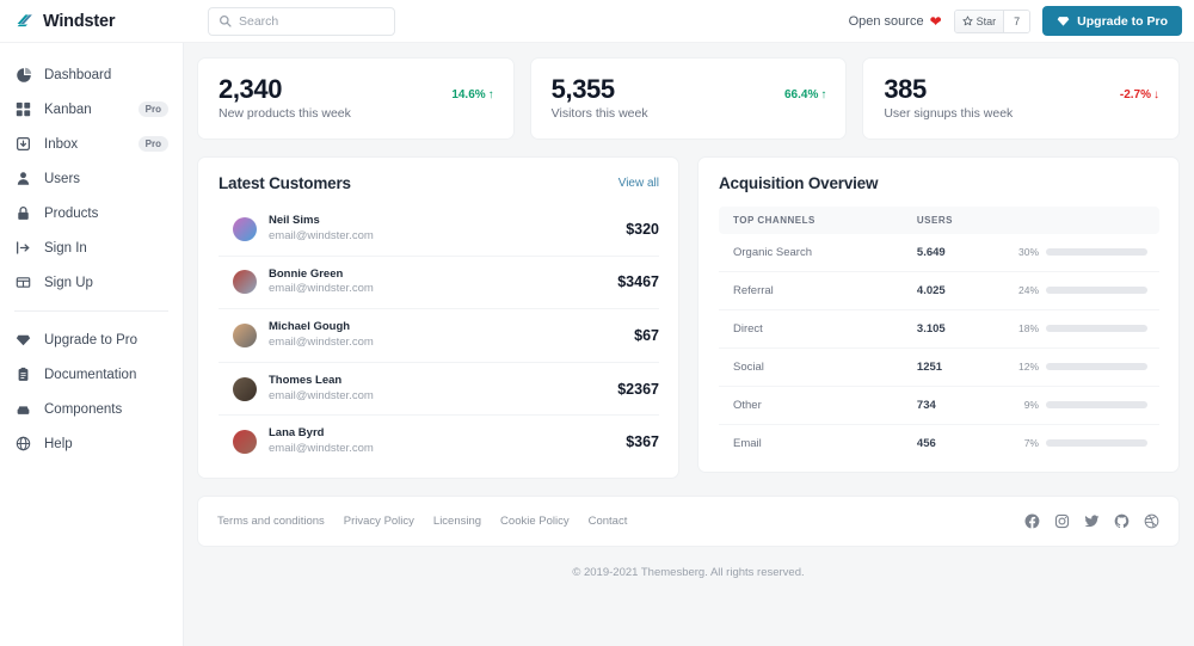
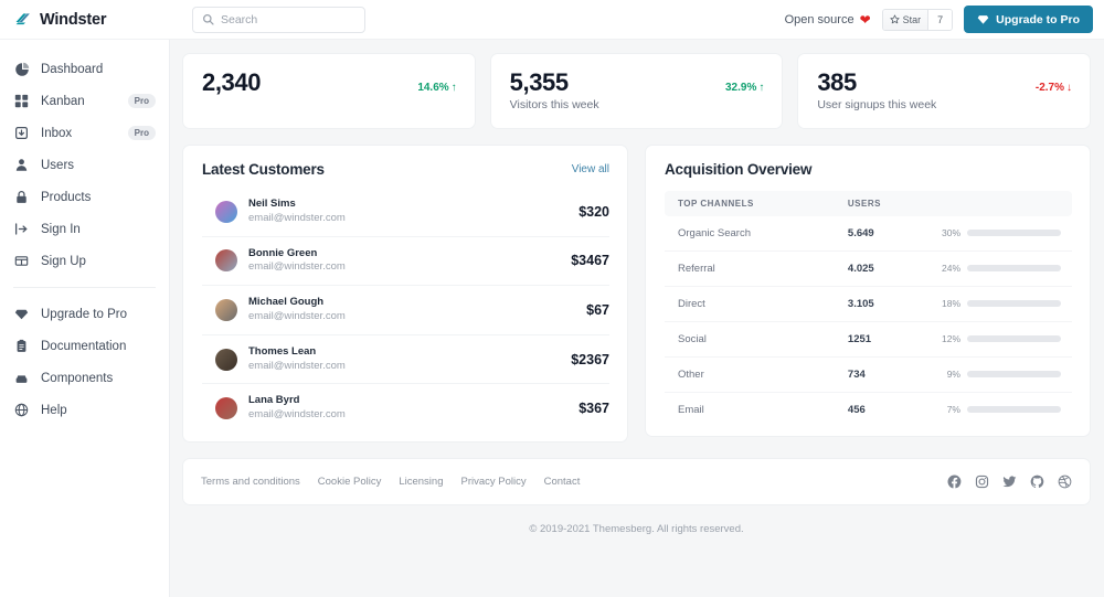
  Windster
  Search
  Open source
  ❤
  Star
  7
  Upgrade to Pro
  Dashboard
  Kanban
  Pro
  Inbox
  Pro
  Users
  Products
  Sign In
  Sign Up
  Upgrade to Pro
  Documentation
  Components
  Help
  2,340
- New products this week
  14.6%
  ↑
  5,355
  Visitors this week
- 66.4%
+ 32.9%
  ↑
  385
  User signups this week
  -2.7%
  ↓
  Latest Customers
  View all
  Neil Sims
  email@windster.com
  $320
  Bonnie Green
  email@windster.com
  $3467
  Michael Gough
  email@windster.com
  $67
  Thomes Lean
  email@windster.com
  $2367
  Lana Byrd
  email@windster.com
  $367
  Acquisition Overview
  TOP CHANNELS	USERS
  Organic Search	5.649	30%
  Referral	4.025	24%
  Direct	3.105	18%
  Social	1251	12%
  Other	734	9%
  Email	456	7%
  Terms and conditions
- Privacy Policy
+ Cookie Policy
  Licensing
- Cookie Policy
+ Privacy Policy
  Contact
  © 2019-2021 Themesberg. All rights reserved.
